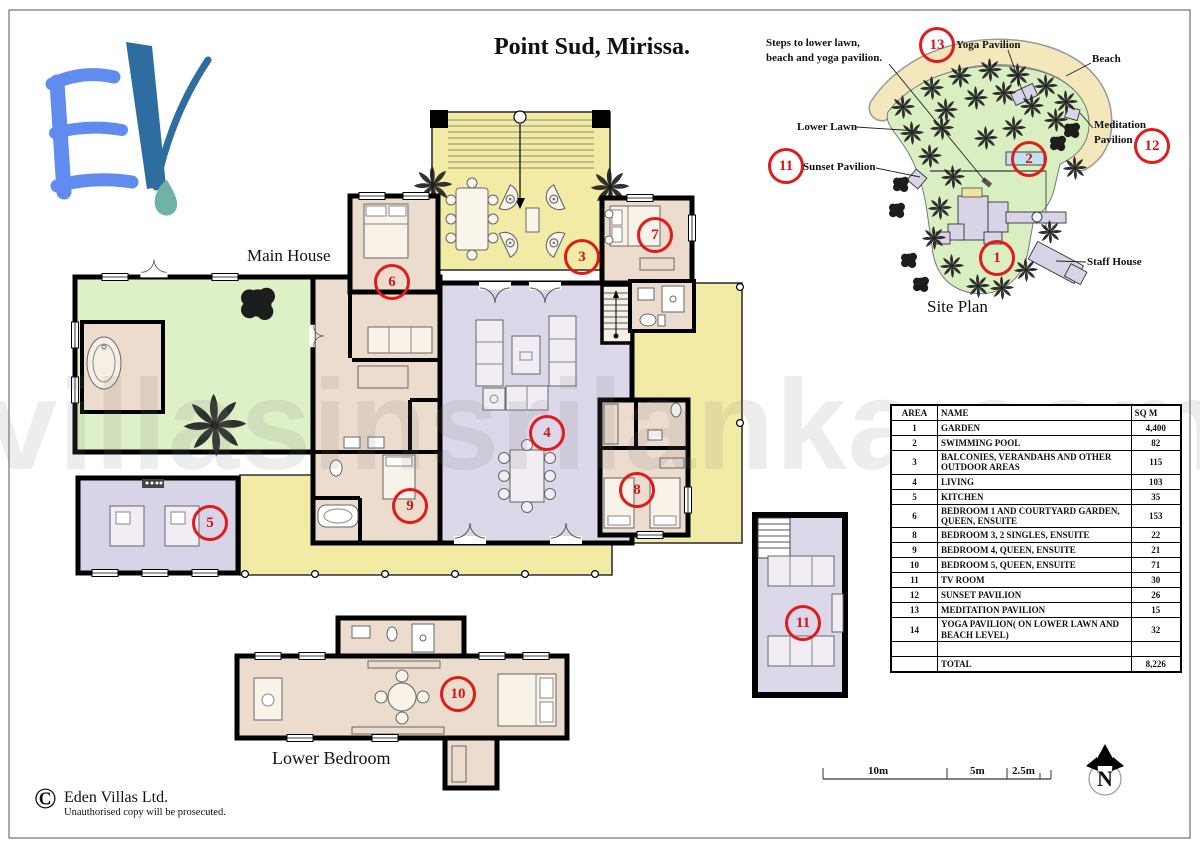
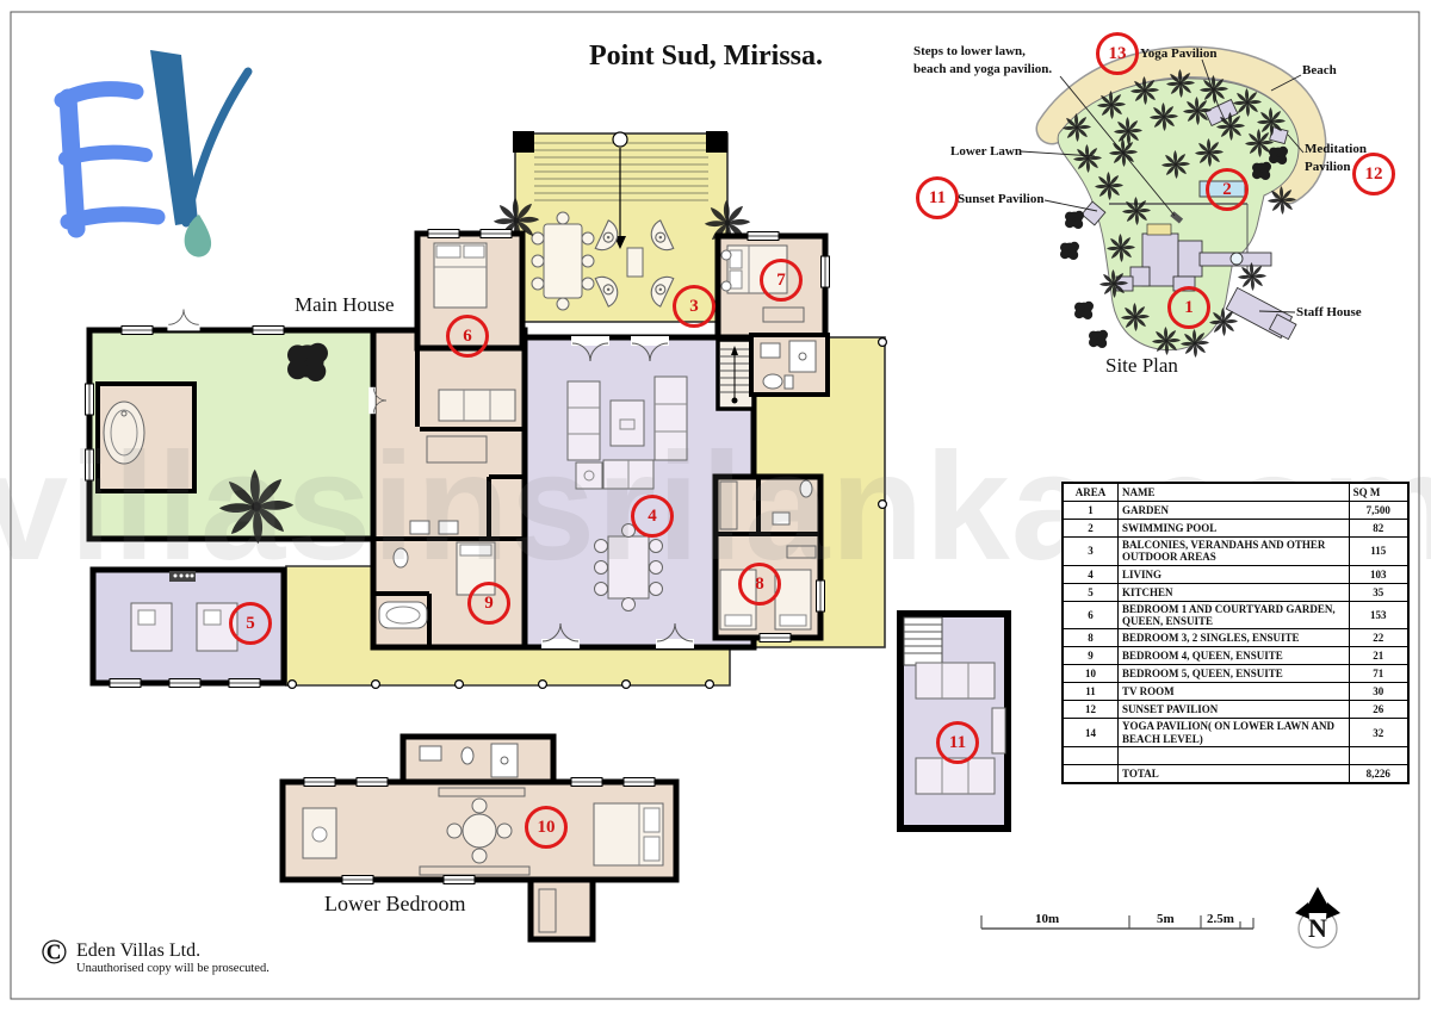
  villasinsrilanka
  Point Sud, Mirissa.
  Main House
  Lower Bedroom
  Site Plan
  Steps to lower lawn,
  beach and yoga pavilion.
  Yoga Pavilion
  Beach
  Lower Lawn
  Meditation
  Pavilion
  Sunset Pavilion
  Staff House
  10m
  5m
  2.5m
  N
  ©
  Eden Villas Ltd.
  Unauthorised copy will be prosecuted.
  AREA	NAME	SQ M
- 1	GARDEN	4,400
+ 1	GARDEN	7,500
  2	SWIMMING POOL	82
  3	BALCONIES, VERANDAHS AND OTHER OUTDOOR AREAS	115
  4	LIVING	103
  5	KITCHEN	35
  6	BEDROOM 1 AND COURTYARD GARDEN, QUEEN, ENSUITE	153
  8	BEDROOM 3, 2 SINGLES, ENSUITE	22
  9	BEDROOM 4, QUEEN, ENSUITE	21
  10	BEDROOM 5, QUEEN, ENSUITE	71
  11	TV ROOM	30
  12	SUNSET PAVILION	26
- 13	MEDITATION PAVILION	15
  14	YOGA PAVILION( ON LOWER LAWN AND BEACH LEVEL)	32
  	TOTAL	8,226
  3
  4
  5
  6
  7
  8
  9
  10
  11
  13
  12
  11
  2
  1
